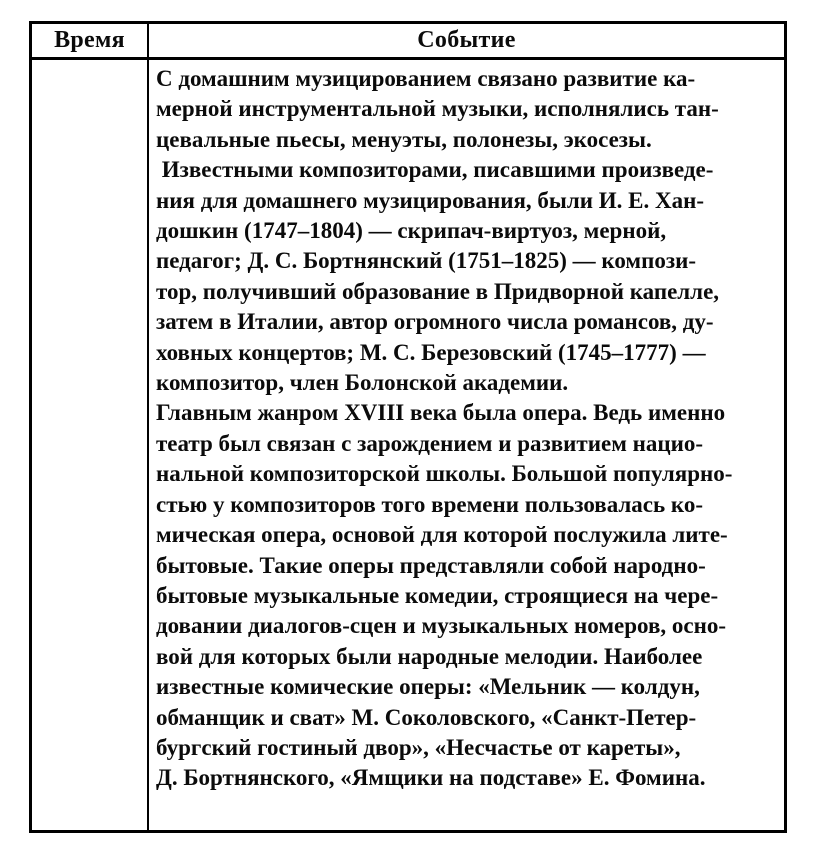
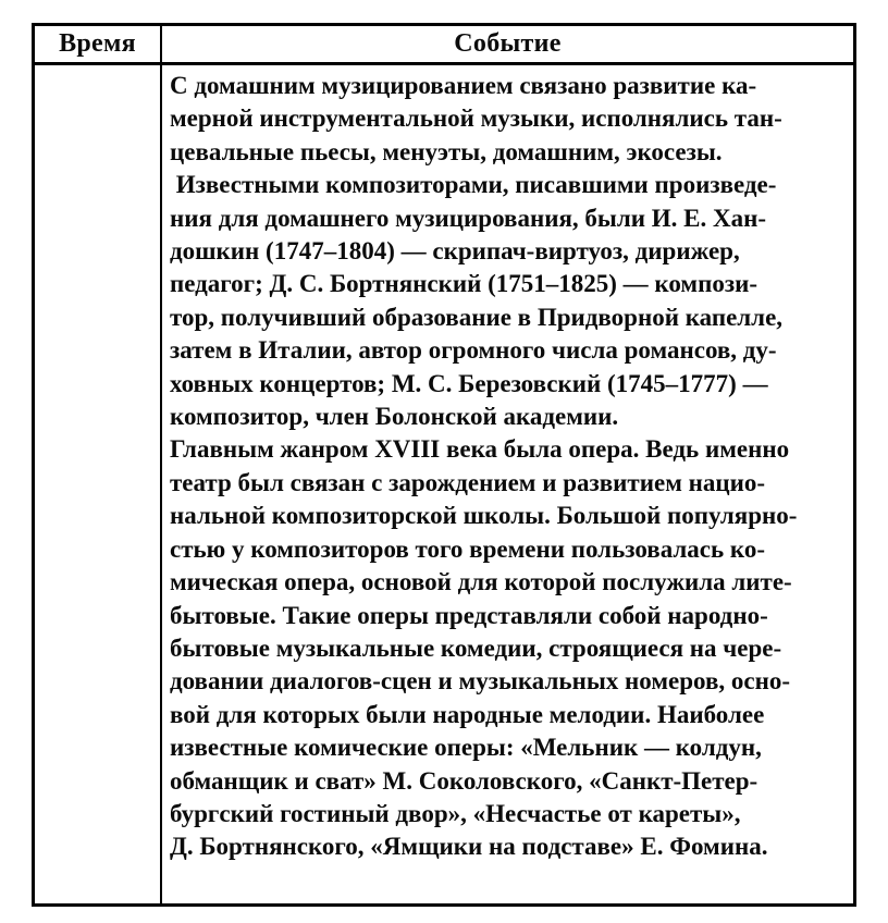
  Время
  Событие
  С домашним музицированием связано развитие ка-
  мерной инструментальной музыки, исполнялись тан-
- цевальные пьесы, менуэты, полонезы, экосезы.
+ цевальные пьесы, менуэты, домашним, экосезы.
  Известными композиторами, писавшими произведе-
  ния для домашнего музицирования, были И. Е. Хан-
- дошкин (1747–1804) — скрипач-виртуоз, мерной,
+ дошкин (1747–1804) — скрипач-виртуоз, дирижер,
  педагог; Д. С. Бортнянский (1751–1825) — компози-
  тор, получивший образование в Придворной капелле,
  затем в Италии, автор огромного числа романсов, ду-
  ховных концертов; М. С. Березовский (1745–1777) —
  композитор, член Болонской академии.
  Главным жанром XVIII века была опера. Ведь именно
  театр был связан с зарождением и развитием нацио-
  нальной композиторской школы. Большой популярно-
  стью у композиторов того времени пользовалась ко-
  мическая опера, основой для которой послужила лите-
  бытовые. Такие оперы представляли собой народно-
  бытовые музыкальные комедии, строящиеся на чере-
  довании диалогов-сцен и музыкальных номеров, осно-
  вой для которых были народные мелодии. Наиболее
  известные комические оперы: «Мельник — колдун,
  обманщик и сват» М. Соколовского, «Санкт-Петер-
  бургский гостиный двор», «Несчастье от кареты»,
  Д. Бортнянского, «Ямщики на подставе» Е. Фомина.
